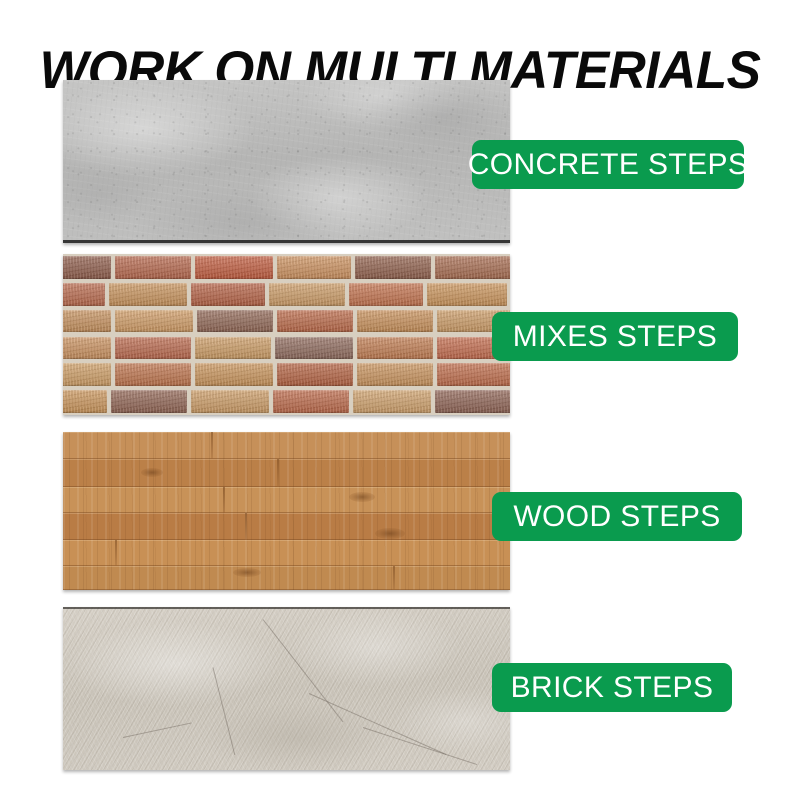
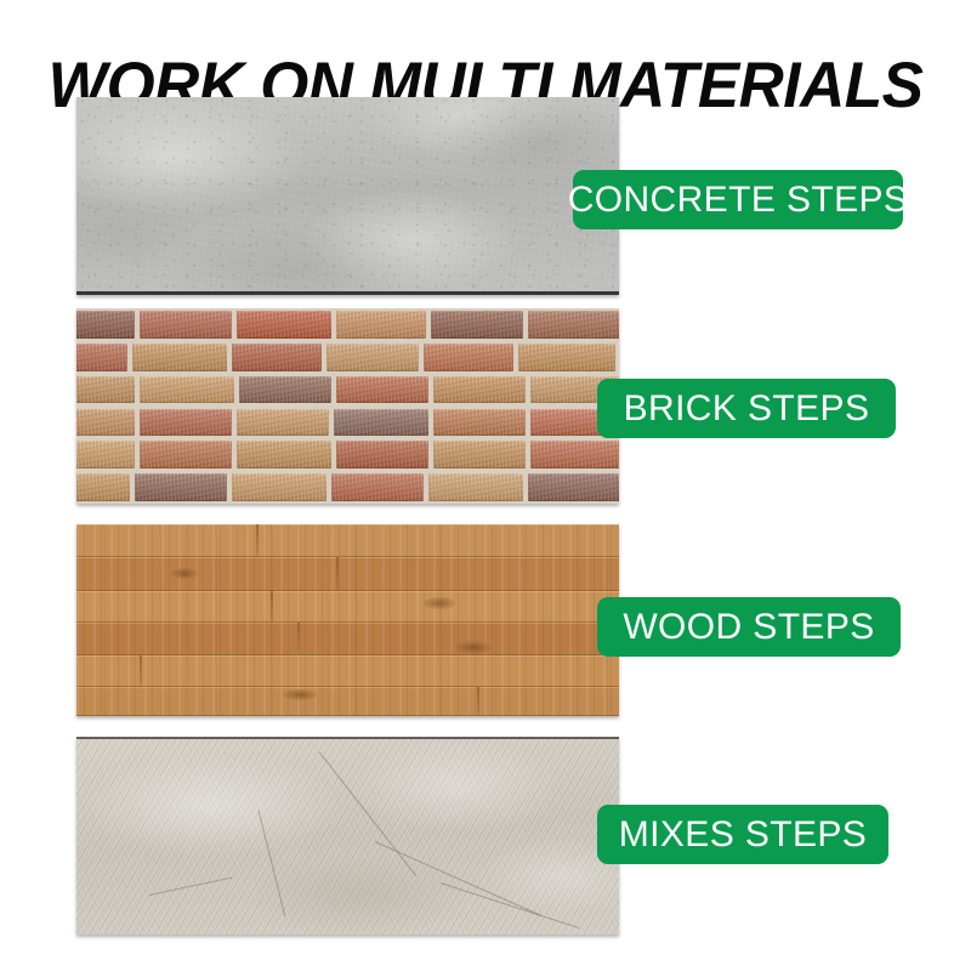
  WORK ON MULTI MATERIALS
  CONCRETE STEPS
- MIXES STEPS
+ BRICK STEPS
  WOOD STEPS
- BRICK STEPS
+ MIXES STEPS
